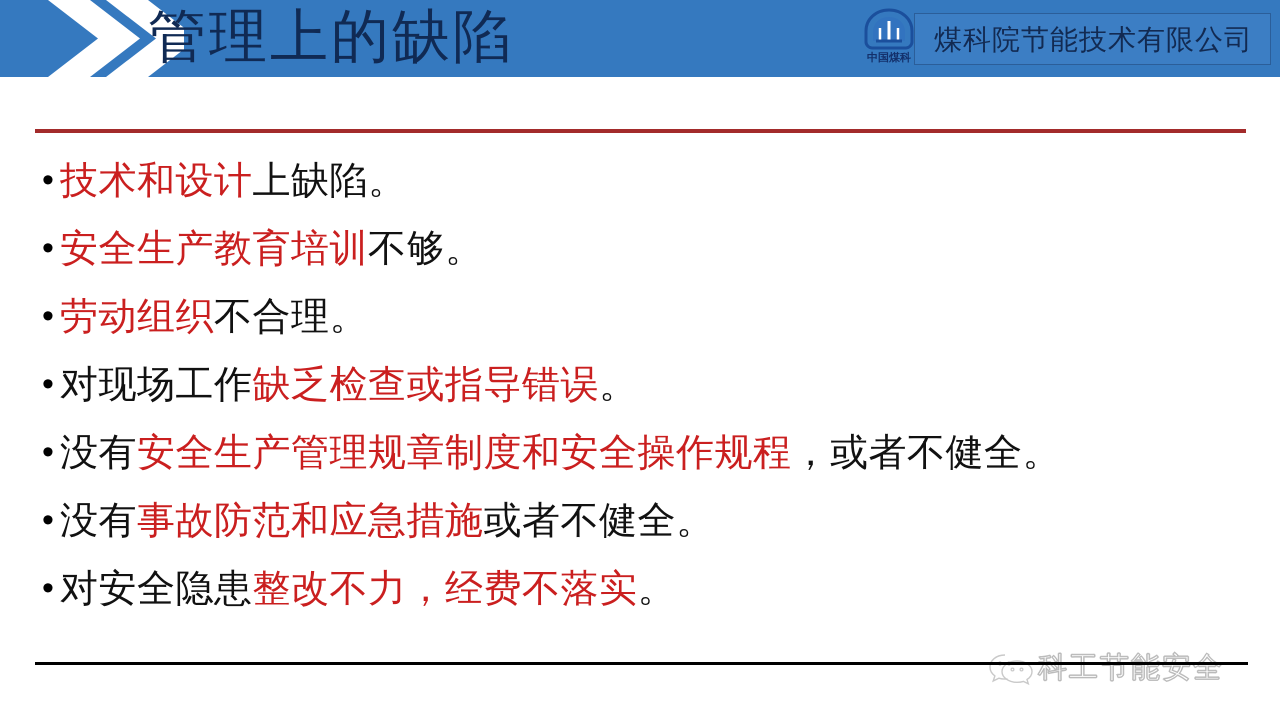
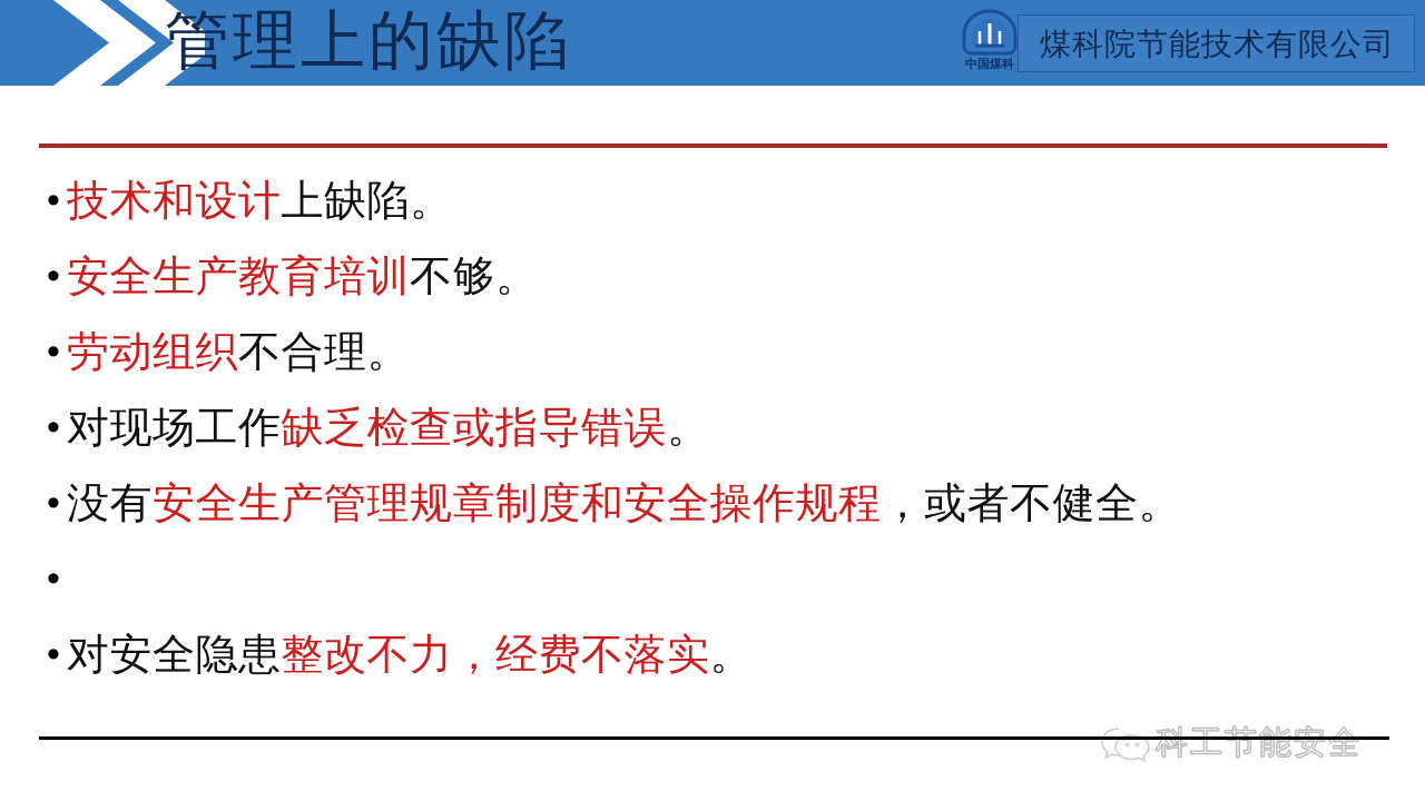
  管理上的缺陷
  中国煤科
  煤科院节能技术有限公司
  •
  技术和设计上缺陷。
  •
  安全生产教育培训不够。
  •
  劳动组织不合理。
  •
  对现场工作缺乏检查或指导错误。
  •
  没有安全生产管理规章制度和安全操作规程，或者不健全。
  •
- 没有事故防范和应急措施或者不健全。
  •
  对安全隐患整改不力，经费不落实。
  科工节能安全
